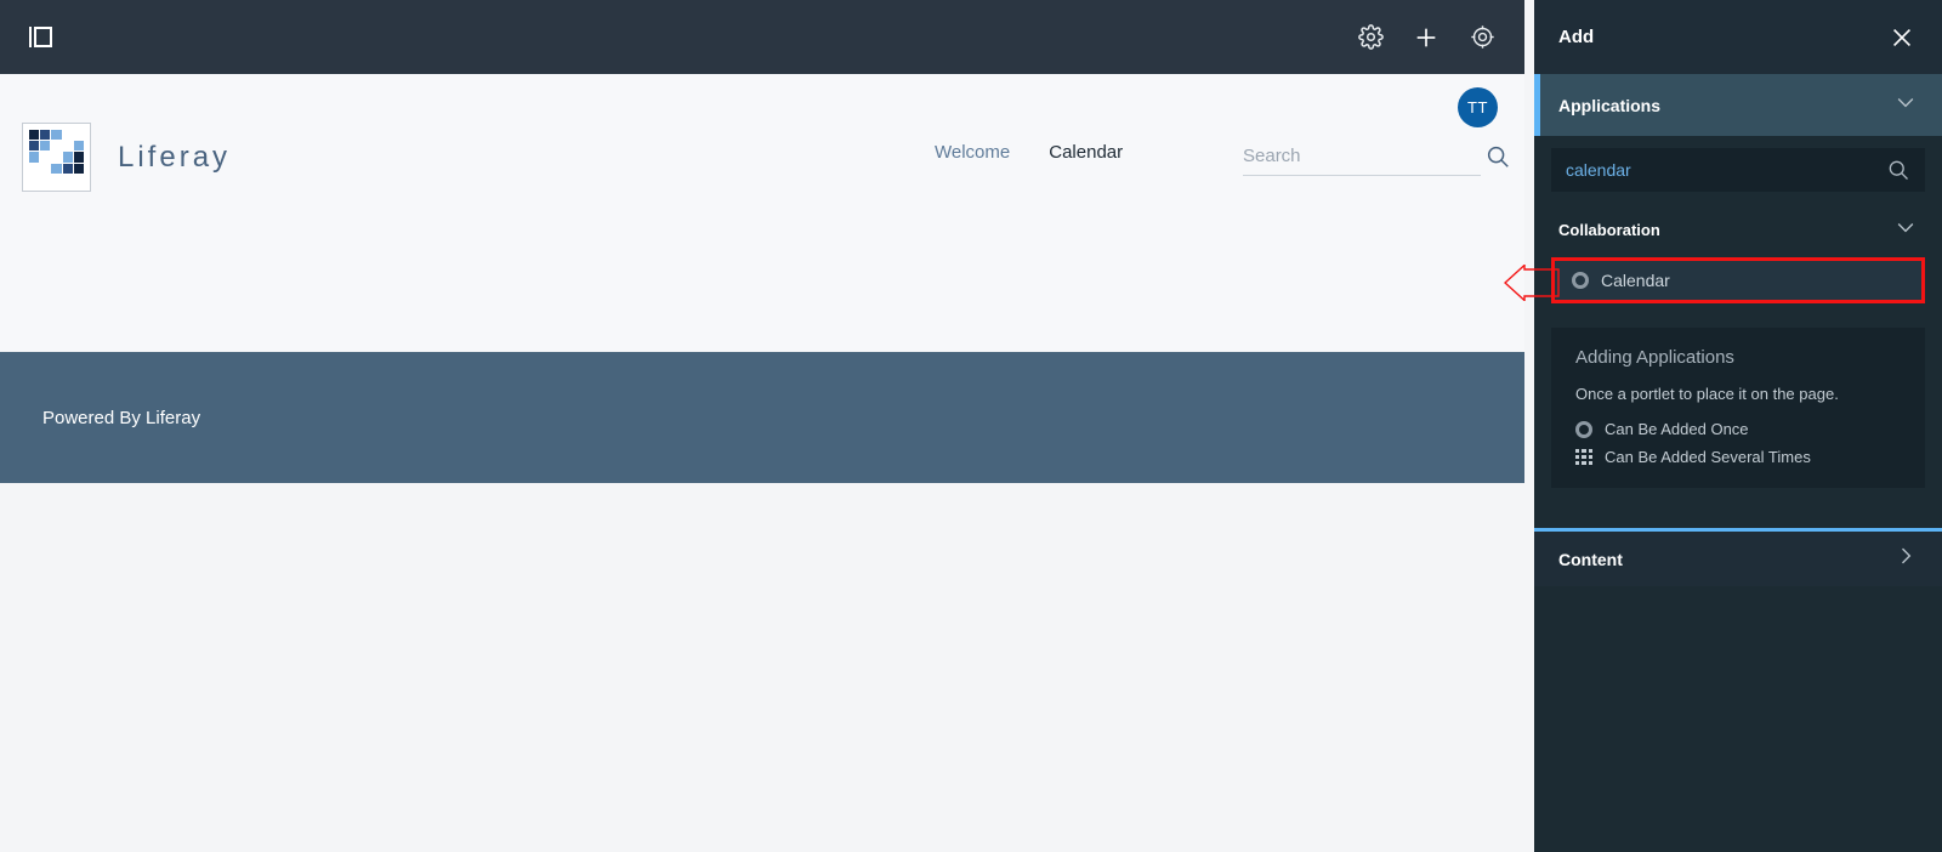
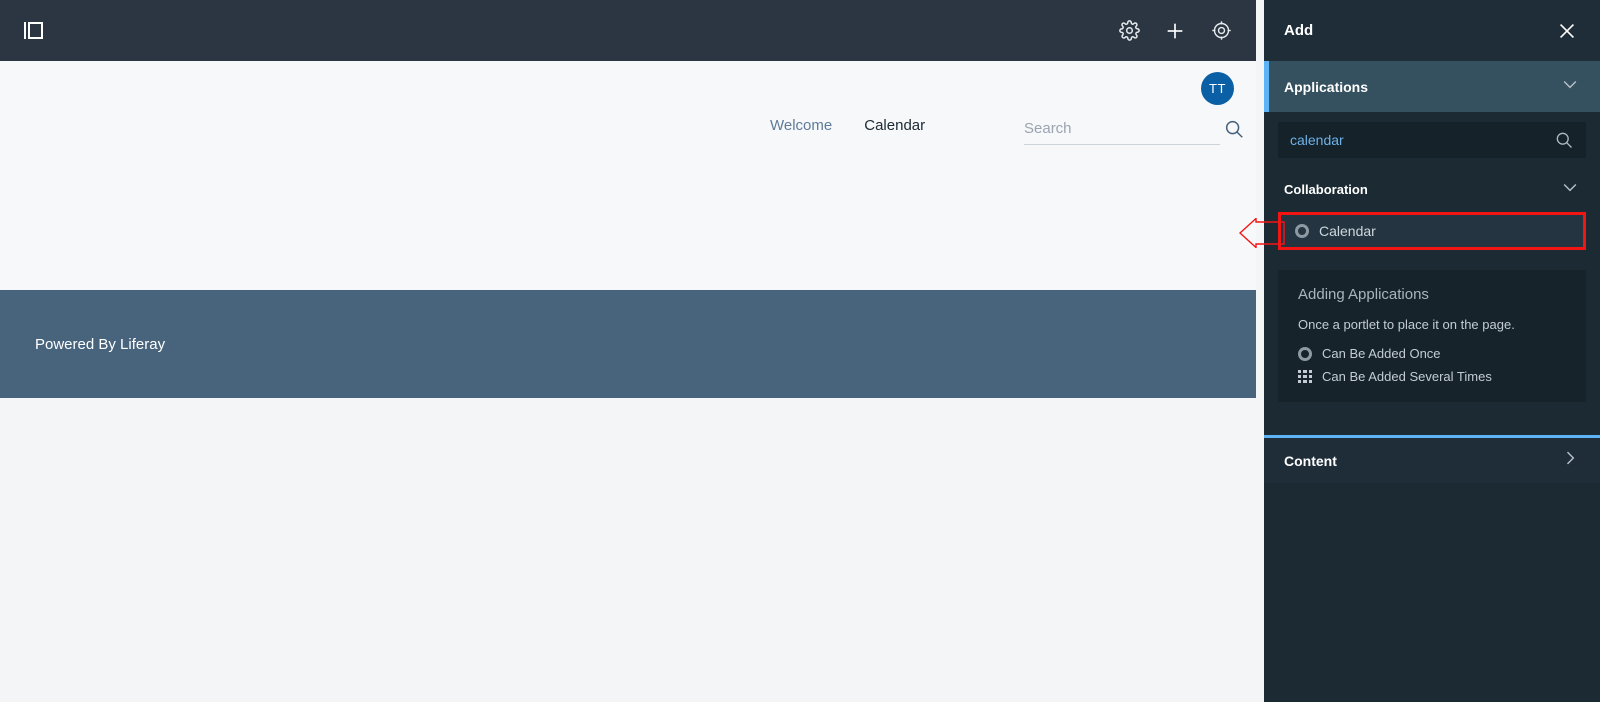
  TT
- Liferay
  Welcome
  Calendar
  Search
  Powered By Liferay
  Add
  Applications
  calendar
  Collaboration
  Calendar
  Adding Applications
  Once a portlet to place it on the page.
  Can Be Added Once
  Can Be Added Several Times
  Content
